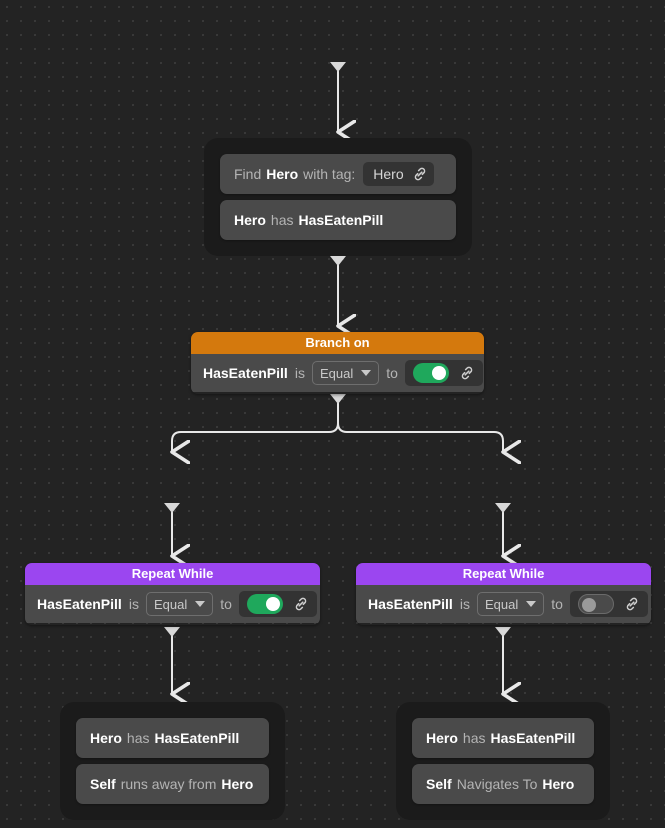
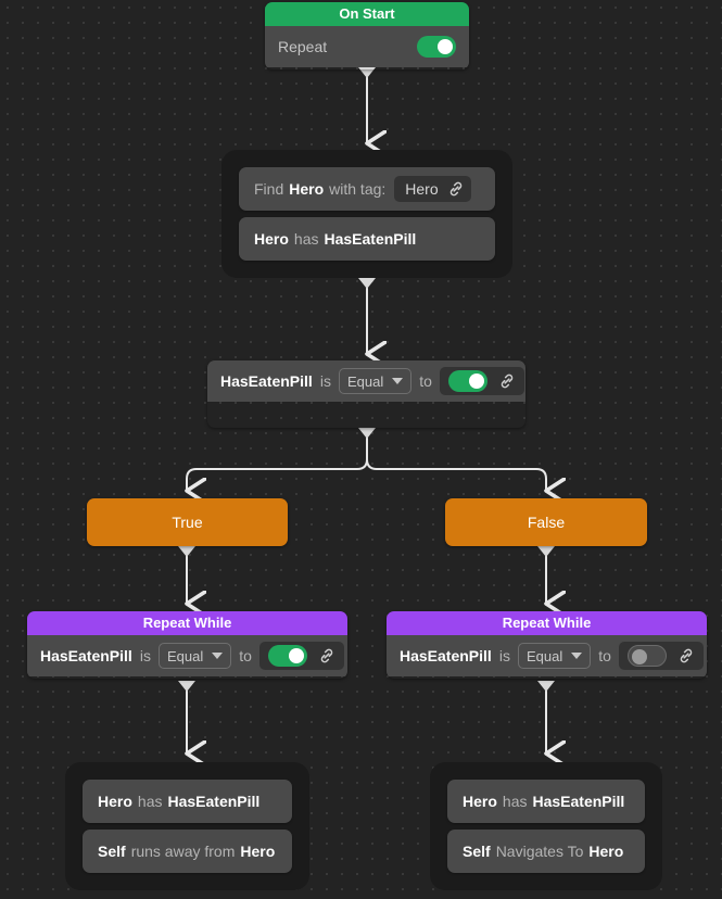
+ On Start
+ Repeat
  Find
  Hero
  with tag:
  Hero
  Hero
  has
  HasEatenPill
- Branch on
  HasEatenPill
  is
  Equal
  to
+ True
+ False
  Repeat While
  HasEatenPill
  is
  Equal
  to
  Repeat While
  HasEatenPill
  is
  Equal
  to
  Hero
  has
  HasEatenPill
  Self
  runs away from
  Hero
  Hero
  has
  HasEatenPill
  Self
  Navigates To
  Hero
